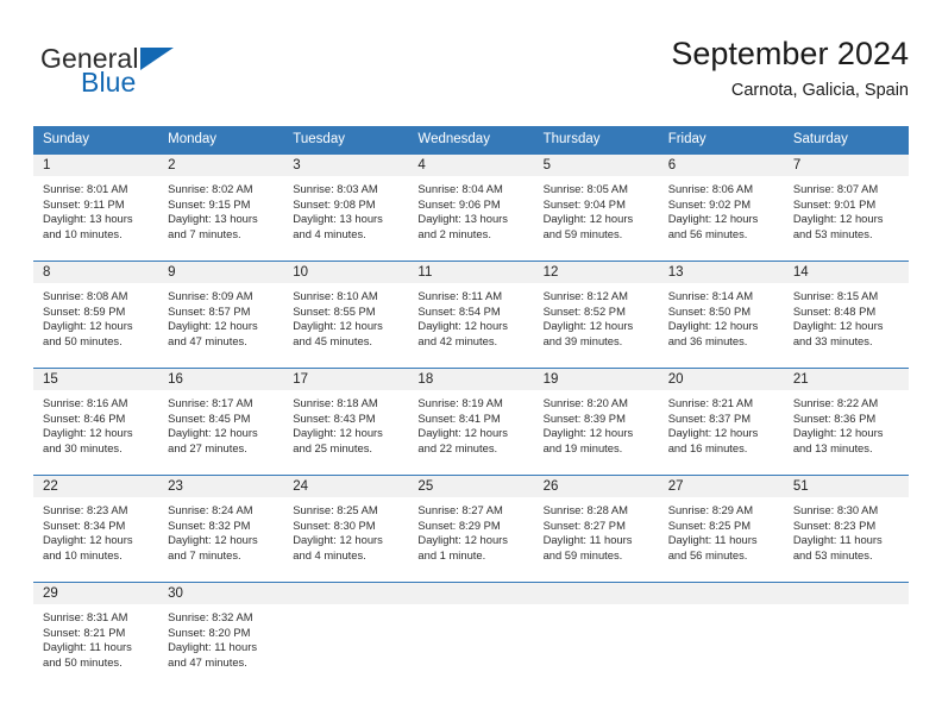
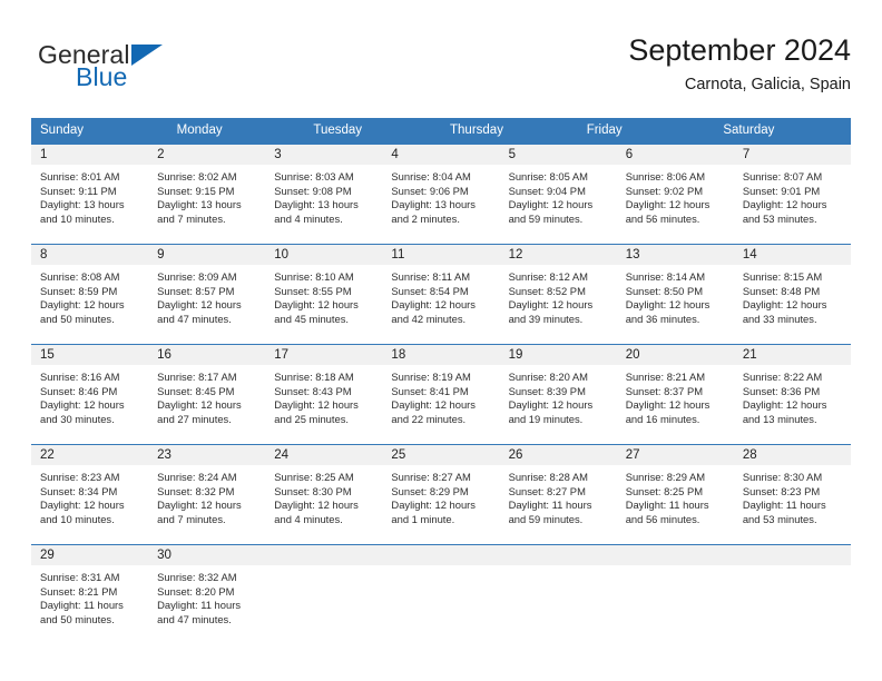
  General
  Blue
  September 2024
  Carnota, Galicia, Spain
  Sunday
  Monday
  Tuesday
- Wednesday
  Thursday
  Friday
  Saturday
  1
  Sunrise: 8:01 AM
  Sunset: 9:11 PM
  Daylight: 13 hours
  and 10 minutes.
  2
  Sunrise: 8:02 AM
  Sunset: 9:15 PM
  Daylight: 13 hours
  and 7 minutes.
  3
  Sunrise: 8:03 AM
  Sunset: 9:08 PM
  Daylight: 13 hours
  and 4 minutes.
  4
  Sunrise: 8:04 AM
  Sunset: 9:06 PM
  Daylight: 13 hours
  and 2 minutes.
  5
  Sunrise: 8:05 AM
  Sunset: 9:04 PM
  Daylight: 12 hours
  and 59 minutes.
  6
  Sunrise: 8:06 AM
  Sunset: 9:02 PM
  Daylight: 12 hours
  and 56 minutes.
  7
  Sunrise: 8:07 AM
  Sunset: 9:01 PM
  Daylight: 12 hours
  and 53 minutes.
  8
  Sunrise: 8:08 AM
  Sunset: 8:59 PM
  Daylight: 12 hours
  and 50 minutes.
  9
  Sunrise: 8:09 AM
  Sunset: 8:57 PM
  Daylight: 12 hours
  and 47 minutes.
  10
  Sunrise: 8:10 AM
  Sunset: 8:55 PM
  Daylight: 12 hours
  and 45 minutes.
  11
  Sunrise: 8:11 AM
  Sunset: 8:54 PM
  Daylight: 12 hours
  and 42 minutes.
  12
  Sunrise: 8:12 AM
  Sunset: 8:52 PM
  Daylight: 12 hours
  and 39 minutes.
  13
  Sunrise: 8:14 AM
  Sunset: 8:50 PM
  Daylight: 12 hours
  and 36 minutes.
  14
  Sunrise: 8:15 AM
  Sunset: 8:48 PM
  Daylight: 12 hours
  and 33 minutes.
  15
  Sunrise: 8:16 AM
  Sunset: 8:46 PM
  Daylight: 12 hours
  and 30 minutes.
  16
  Sunrise: 8:17 AM
  Sunset: 8:45 PM
  Daylight: 12 hours
  and 27 minutes.
  17
  Sunrise: 8:18 AM
  Sunset: 8:43 PM
  Daylight: 12 hours
  and 25 minutes.
  18
  Sunrise: 8:19 AM
  Sunset: 8:41 PM
  Daylight: 12 hours
  and 22 minutes.
  19
  Sunrise: 8:20 AM
  Sunset: 8:39 PM
  Daylight: 12 hours
  and 19 minutes.
  20
  Sunrise: 8:21 AM
  Sunset: 8:37 PM
  Daylight: 12 hours
  and 16 minutes.
  21
  Sunrise: 8:22 AM
  Sunset: 8:36 PM
  Daylight: 12 hours
  and 13 minutes.
  22
  Sunrise: 8:23 AM
  Sunset: 8:34 PM
  Daylight: 12 hours
  and 10 minutes.
  23
  Sunrise: 8:24 AM
  Sunset: 8:32 PM
  Daylight: 12 hours
  and 7 minutes.
  24
  Sunrise: 8:25 AM
  Sunset: 8:30 PM
  Daylight: 12 hours
  and 4 minutes.
  25
  Sunrise: 8:27 AM
  Sunset: 8:29 PM
  Daylight: 12 hours
  and 1 minute.
  26
  Sunrise: 8:28 AM
  Sunset: 8:27 PM
  Daylight: 11 hours
  and 59 minutes.
  27
  Sunrise: 8:29 AM
  Sunset: 8:25 PM
  Daylight: 11 hours
  and 56 minutes.
- 51
+ 28
  Sunrise: 8:30 AM
  Sunset: 8:23 PM
  Daylight: 11 hours
  and 53 minutes.
  29
  Sunrise: 8:31 AM
  Sunset: 8:21 PM
  Daylight: 11 hours
  and 50 minutes.
  30
  Sunrise: 8:32 AM
  Sunset: 8:20 PM
  Daylight: 11 hours
  and 47 minutes.
